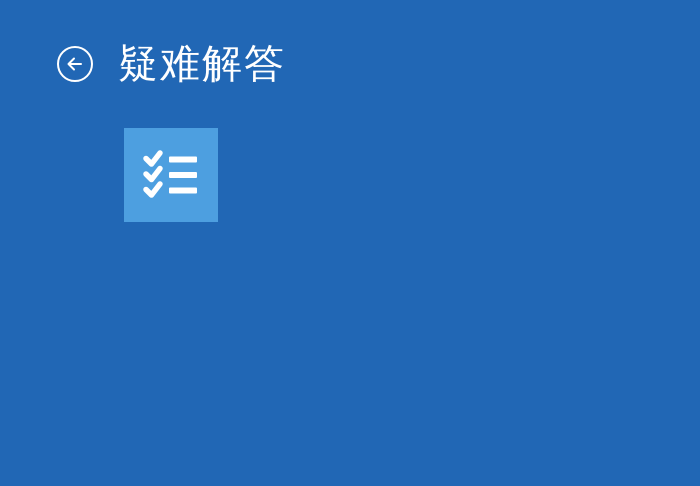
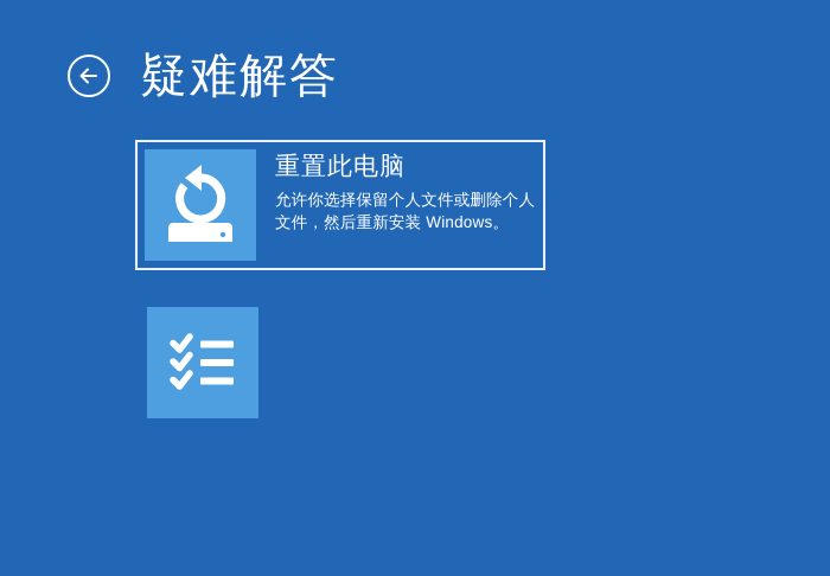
  疑难解答
+ 重置此电脑
+ 允许你选择保留个人文件或删除个人文件，然后重新安装 Windows。
